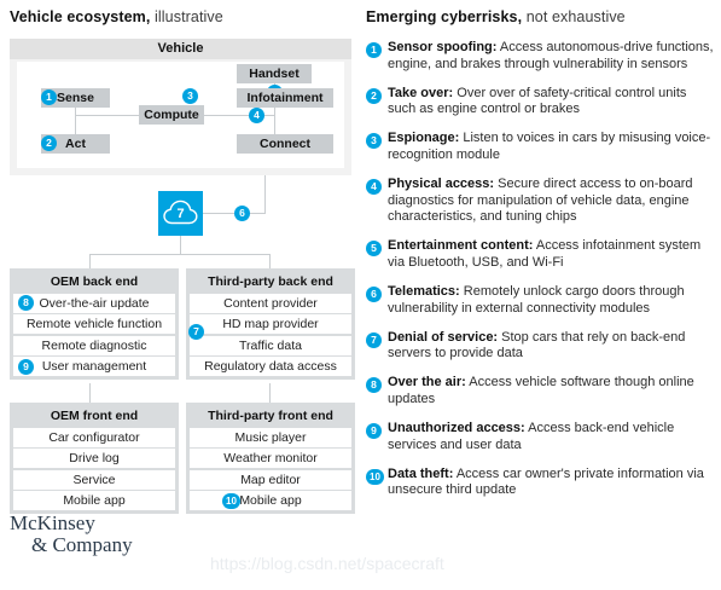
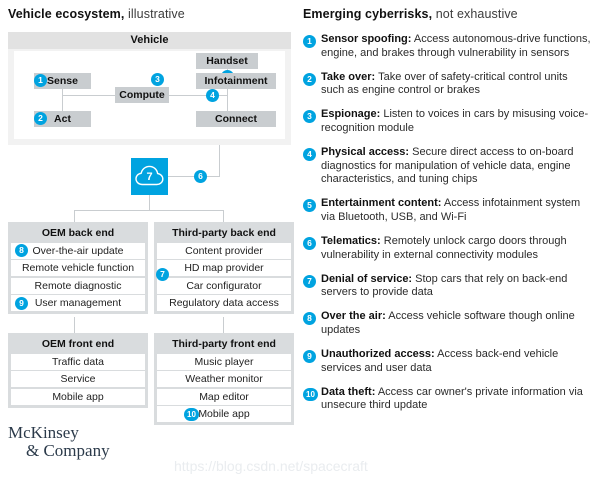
  Vehicle ecosystem, illustrative
  Emerging cyberrisks, not exhaustive
  Vehicle
  Sense
  1
  Act
  2
  Compute
  3
  Handset
  Infotainment
  4
  Connect
  6
  7
  OEM back end
  8
  Over-the-air update
  Remote vehicle function
  Remote diagnostic
  9
  User management
  Third-party back end
  Content provider
  HD map provider
- Traffic data
+ Car configurator
  Regulatory data access
  7
  OEM front end
- Car configurator
+ Traffic data
- Drive log
  Service
  Mobile app
  Third-party front end
  Music player
  Weather monitor
  Map editor
  10
  Mobile app
  1
  Sensor spoofing: Access autonomous-drive functions, engine, and brakes through vulnerability in sensors
  2
- Take over: Over over of safety-critical control units such as engine control or brakes
+ Take over: Take over of safety-critical control units such as engine control or brakes
  3
  Espionage: Listen to voices in cars by misusing voice-recognition module
  4
  Physical access: Secure direct access to on-board diagnostics for manipulation of vehicle data, engine characteristics, and tuning chips
  5
  Entertainment content: Access infotainment system via Bluetooth, USB, and Wi-Fi
  6
  Telematics: Remotely unlock cargo doors through vulnerability in external connectivity modules
  7
  Denial of service: Stop cars that rely on back-end servers to provide data
  8
  Over the air: Access vehicle software though online updates
  9
  Unauthorized access: Access back-end vehicle services and user data
  10
  Data theft: Access car owner's private information via unsecure third update
  McKinsey
  & Company
